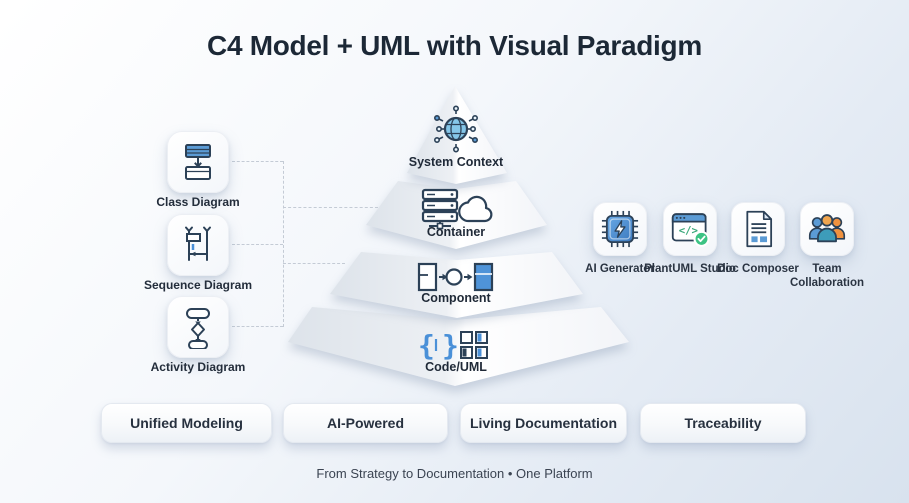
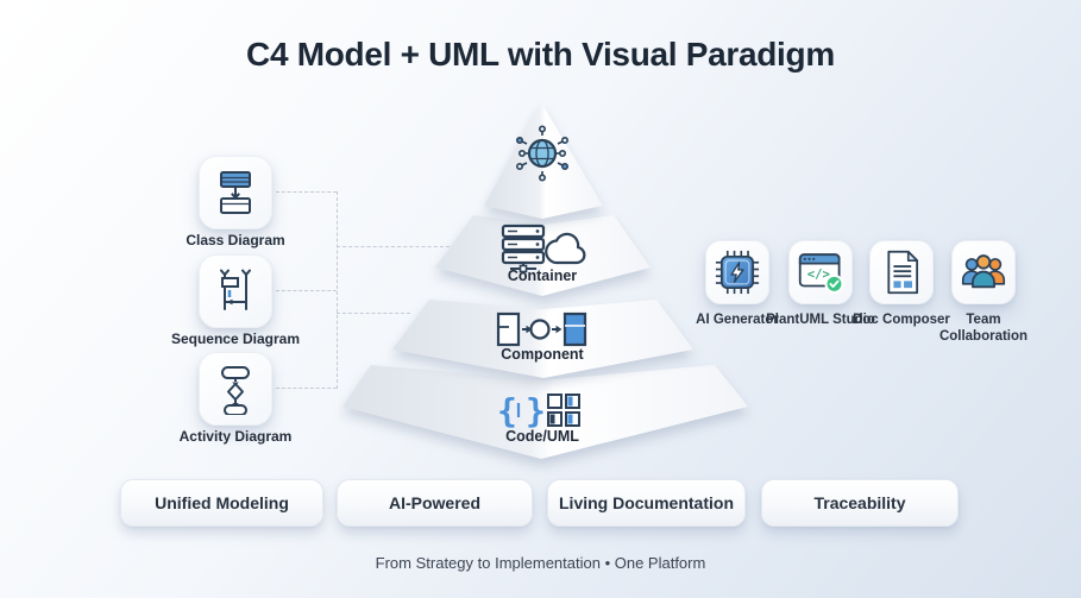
  C4 Model + UML with Visual Paradigm
- System Context
  Container
  Component
  {
  }
  Code/UML
  Class Diagram
  Sequence Diagram
  Activity Diagram
  AI Generator
  </>
  PlantUML Studio
  Doc Composer
  Team Collaboration
  Unified Modeling
  AI-Powered
  Living Documentation
  Traceability
- From Strategy to Documentation • One Platform
+ From Strategy to Implementation • One Platform
